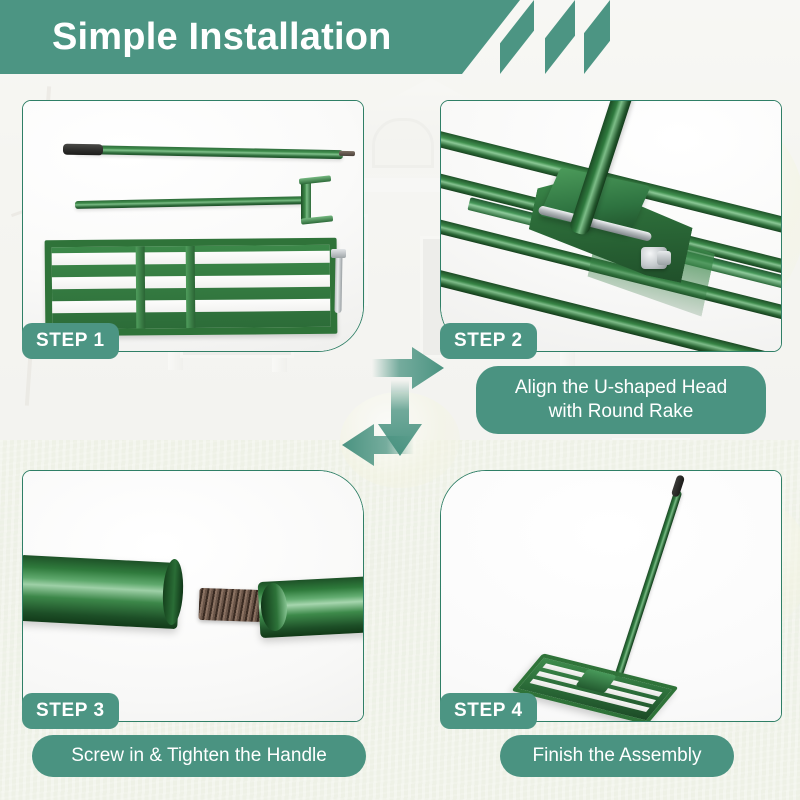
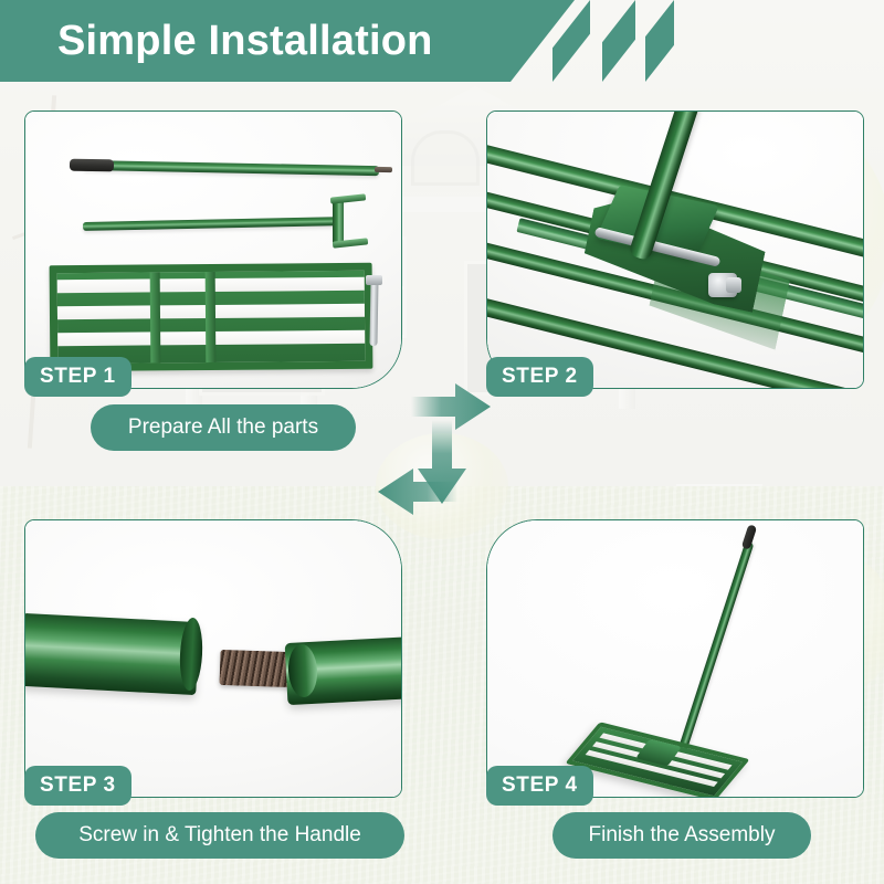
  Simple Installation
  STEP 1
+ Prepare All the parts
  STEP 2
- Align the U-shaped Head
- with Round Rake
  STEP 3
  Screw in & Tighten the Handle
  STEP 4
  Finish the Assembly
